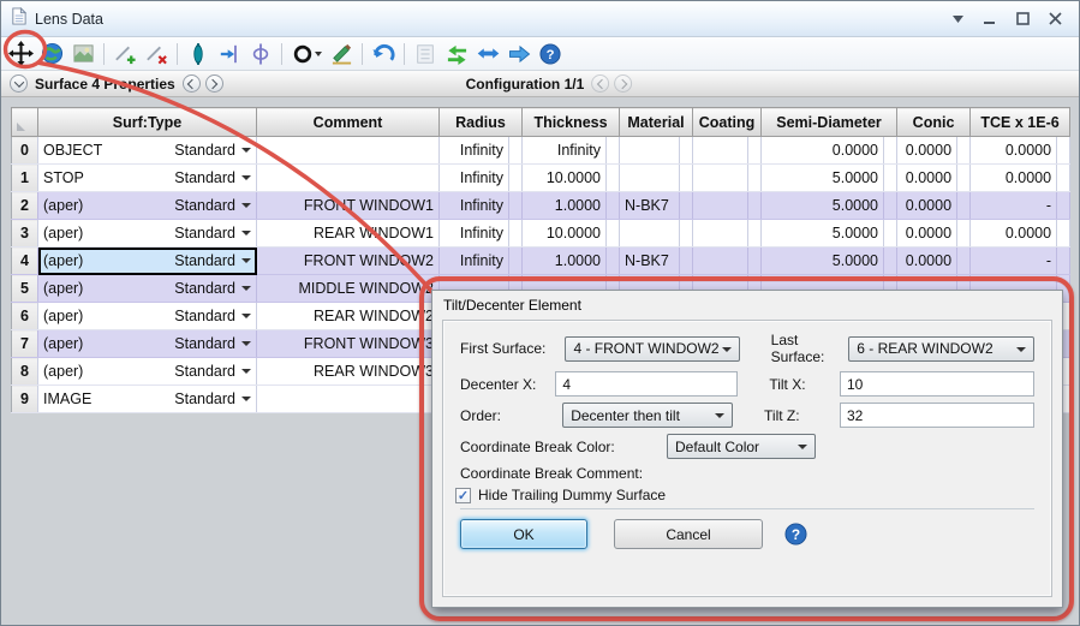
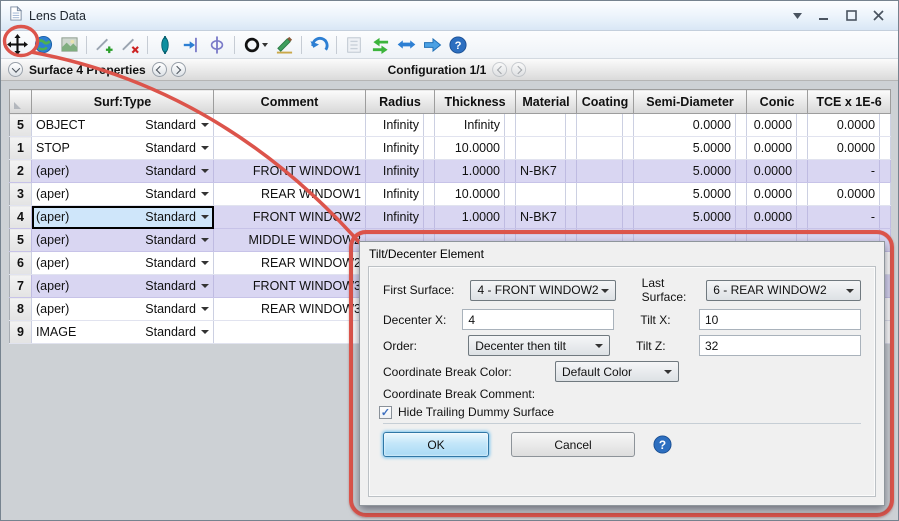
  Lens Data
  ?
  Surface 4 Pperties
  Configuration 1/1
  	Surf:Type	Comment	Radius	Thickness	Material	Coating	Semi-Diameter	Conic	TCE x 1E-6
- 0	OBJECT Standard		Infinity		Infinity						0.0000		0.0000		0.0000
+ 5	OBJECT Standard		Infinity		Infinity						0.0000		0.0000		0.0000
  1	STOP Standard		Infinity		10.0000						5.0000		0.0000		0.0000
  2	(aper) Standard	FROT WINDOW1	Infinity		1.0000		N-BK7				5.0000		0.0000		-
  3	(aper) Standard	REAR WNDOW1	Infinity		10.0000						5.0000		0.0000		0.0000
  4	(aper) Standard	FRONT WINDW2	Infinity		1.0000		N-BK7				5.0000		0.0000		-
  5	(aper) Standard	MIDDLE WINDOW
  6	(aper) Standard	REAR WINDOW2
  7	(aper) Standard	FRONT WINDOW3
  8	(aper) Standard	REAR WINDOW3
  9	IMAGE Standard
  Tilt/Decenter Element
  First Surface:
  4 - FRONT WINDOW2
  Last Surface:
  6 - REAR WINDOW2
  Decenter X:
  4
  Tilt X:
  10
  Order:
  Decenter then tilt
  Tilt Z:
  32
  Coordinate Break Color:
  Default Color
  Coordinate Break Comment:
  ✓
  Hide Trailing Dummy Surface
  OK
  Cancel
  ?
